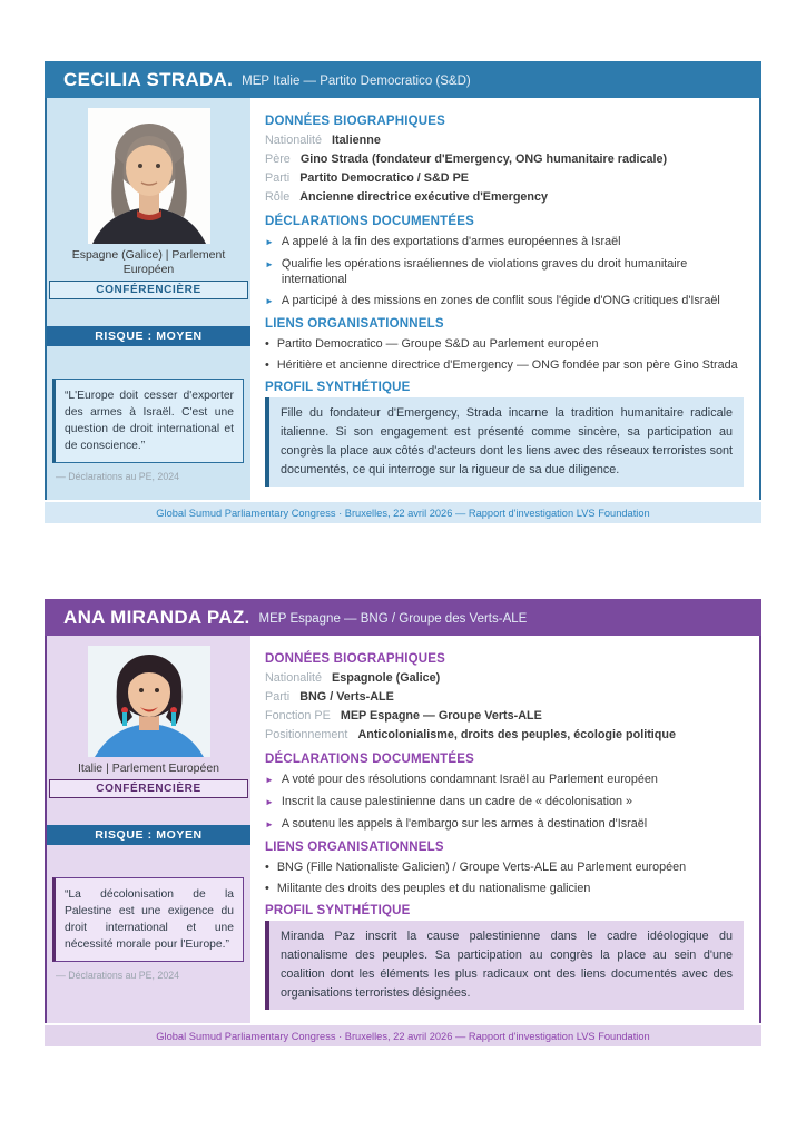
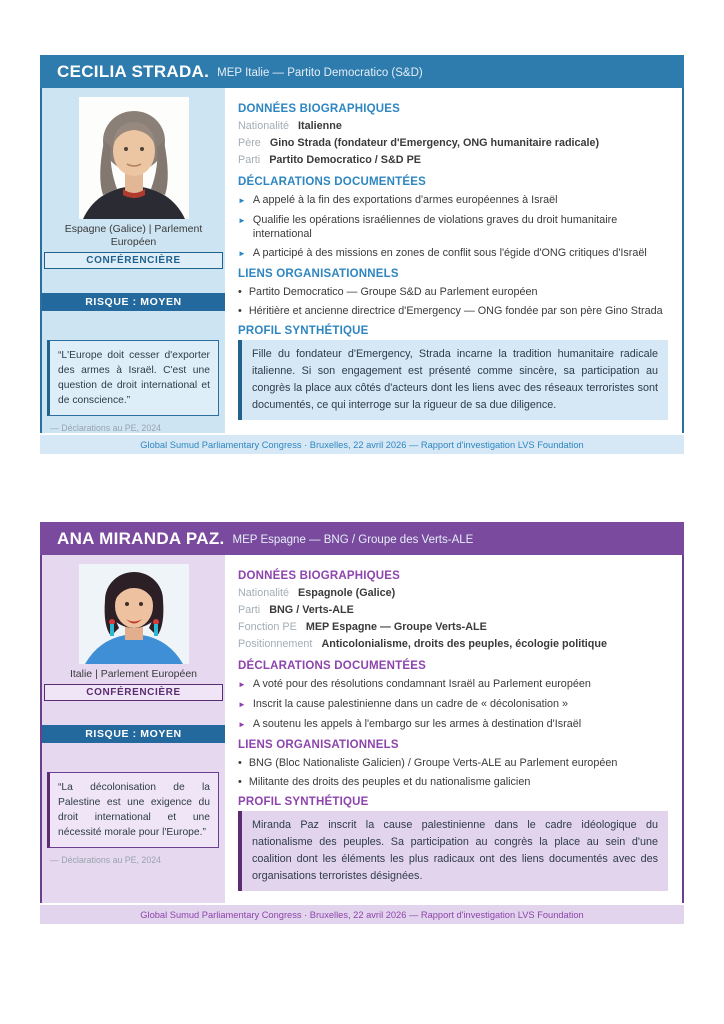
  CECILIA STRADA.
  MEP Italie — Partito Democratico (S&D)
  Espagne (Galice) | Parlement Européen
  CONFÉRENCIÈRE
  RISQUE : MOYEN
  “L'Europe doit cesser d'exporter des armes à Israël. C'est une question de droit international et de conscience.”
  — Déclarations au PE, 2024
  DONNÉES BIOGRAPHIQUES
  Nationalité Italienne
  Père Gino Strada (fondateur d'Emergency, ONG humanitaire radicale)
  Parti Partito Democratico / S&D PE
- Rôle Ancienne directrice exécutive d'Emergency
  DÉCLARATIONS DOCUMENTÉES
  ►
  A appelé à la fin des exportations d'armes européennes à Israël
  ►
  Qualifie les opérations israéliennes de violations graves du droit humanitaire international
  ►
  A participé à des missions en zones de conflit sous l'égide d'ONG critiques d'Israël
  LIENS ORGANISATIONNELS
  •
  Partito Democratico — Groupe S&D au Parlement européen
  •
  Héritière et ancienne directrice d'Emergency — ONG fondée par son père Gino Strada
  PROFIL SYNTHÉTIQUE
  Fille du fondateur d'Emergency, Strada incarne la tradition humanitaire radicale italienne. Si son engagement est présenté comme sincère, sa participation au congrès la place aux côtés d'acteurs dont les liens avec des réseaux terroristes sont documentés, ce qui interroge sur la rigueur de sa due diligence.
  Global Sumud Parliamentary Congress · Bruxelles, 22 avril 2026 — Rapport d'investigation LVS Foundation
  ANA MIRANDA PAZ.
  MEP Espagne — BNG / Groupe des Verts-ALE
  Italie | Parlement Européen
  CONFÉRENCIÈRE
  RISQUE : MOYEN
  “La décolonisation de la Palestine est une exigence du droit international et une nécessité morale pour l'Europe.”
  — Déclarations au PE, 2024
  DONNÉES BIOGRAPHIQUES
  Nationalité Espagnole (Galice)
  Parti BNG / Verts-ALE
  Fonction PE MEP Espagne — Groupe Verts-ALE
  Positionnement Anticolonialisme, droits des peuples, écologie politique
  DÉCLARATIONS DOCUMENTÉES
  ►
  A voté pour des résolutions condamnant Israël au Parlement européen
  ►
  Inscrit la cause palestinienne dans un cadre de « décolonisation »
  ►
  A soutenu les appels à l'embargo sur les armes à destination d'Israël
  LIENS ORGANISATIONNELS
  •
- BNG (Fille Nationaliste Galicien) / Groupe Verts-ALE au Parlement européen
+ BNG (Bloc Nationaliste Galicien) / Groupe Verts-ALE au Parlement européen
  •
  Militante des droits des peuples et du nationalisme galicien
  PROFIL SYNTHÉTIQUE
  Miranda Paz inscrit la cause palestinienne dans le cadre idéologique du nationalisme des peuples. Sa participation au congrès la place au sein d'une coalition dont les éléments les plus radicaux ont des liens documentés avec des organisations terroristes désignées.
  Global Sumud Parliamentary Congress · Bruxelles, 22 avril 2026 — Rapport d'investigation LVS Foundation
